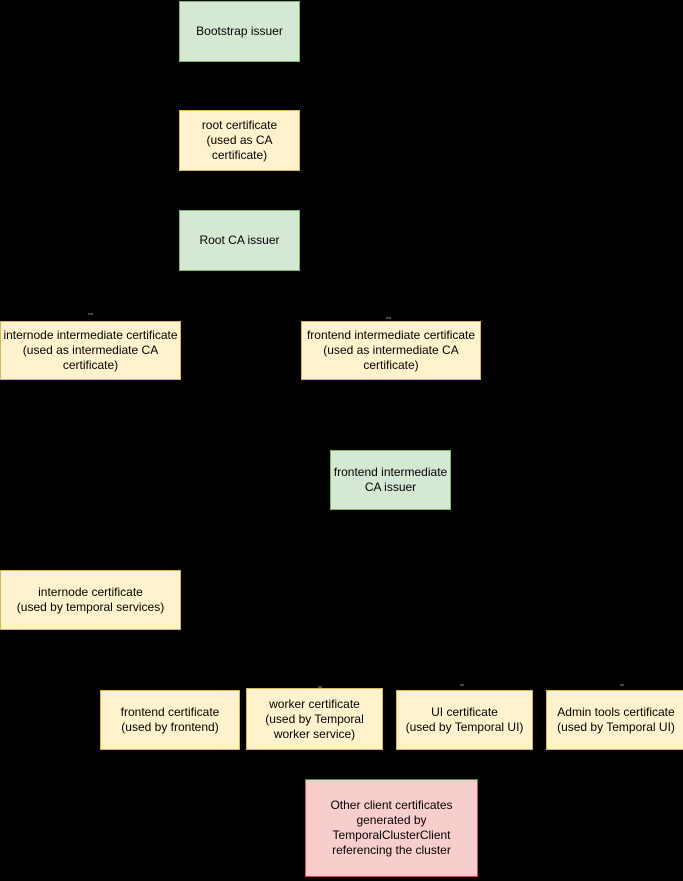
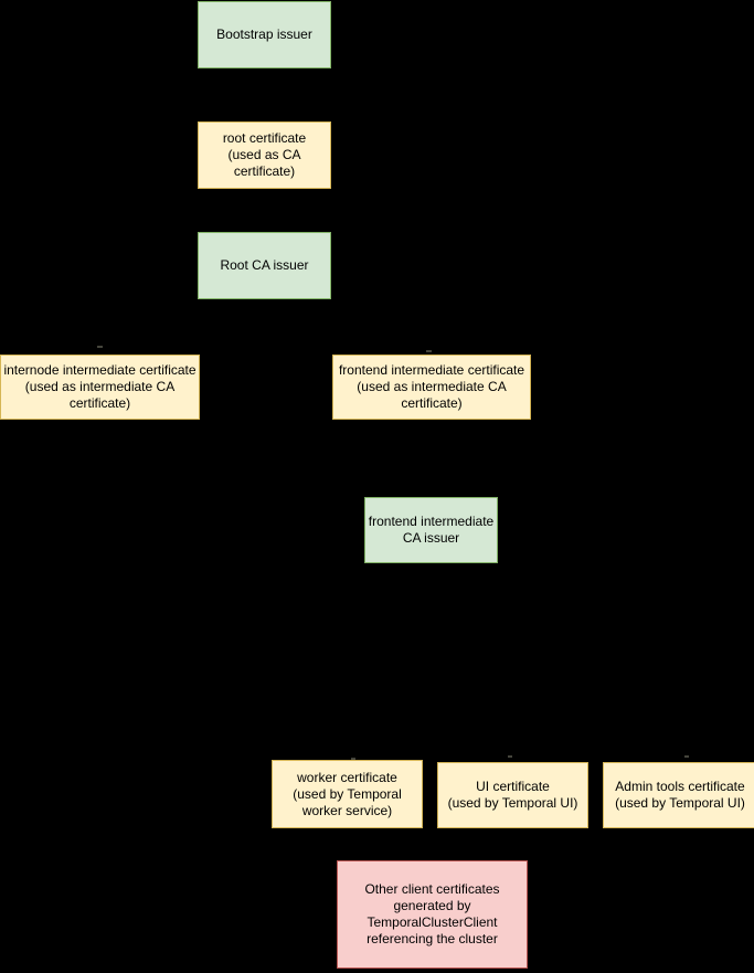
  Bootstrap issuer
  root certificate
  (used as CA
  certificate)
  Root CA issuer
  internode intermediate certificate
  (used as intermediate CA
  certificate)
  frontend intermediate certificate
  (used as intermediate CA
  certificate)
  frontend intermediate
  CA issuer
- internode certificate
- (used by temporal services)
- frontend certificate
- (used by frontend)
  worker certificate
  (used by Temporal
  worker service)
  UI certificate
  (used by Temporal UI)
  Admin tools certificate
  (used by Temporal UI)
  Other client certificates
  generated by
  TemporalClusterClient
  referencing the cluster
